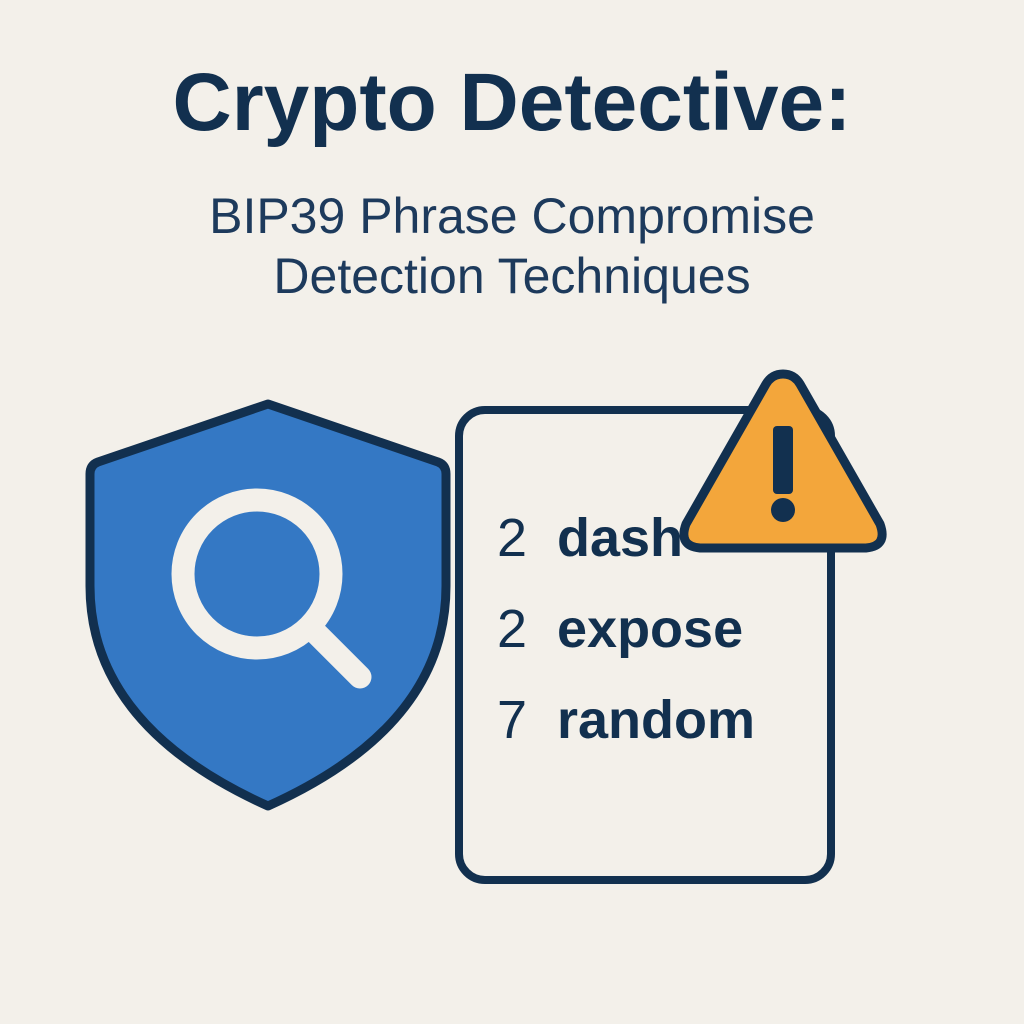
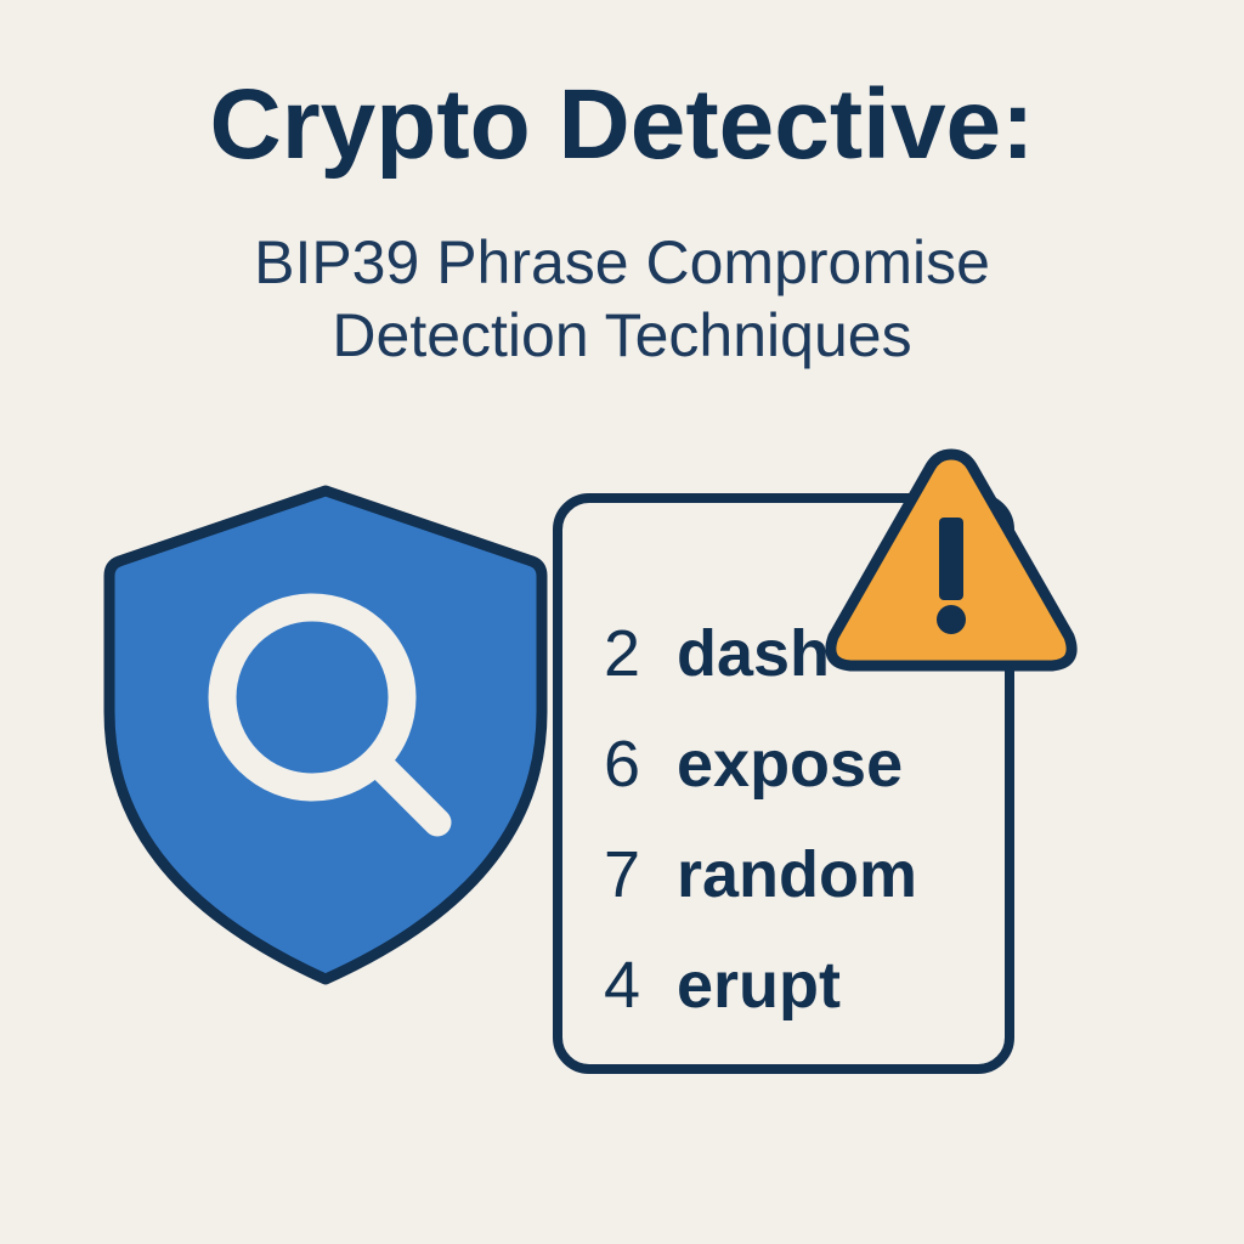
  Crypto Detective:
  BIP39 Phrase Compromise
  Detection Techniques
  2 dash
- 2 expose
+ 6 expose
  7 random
+ 4 erupt
